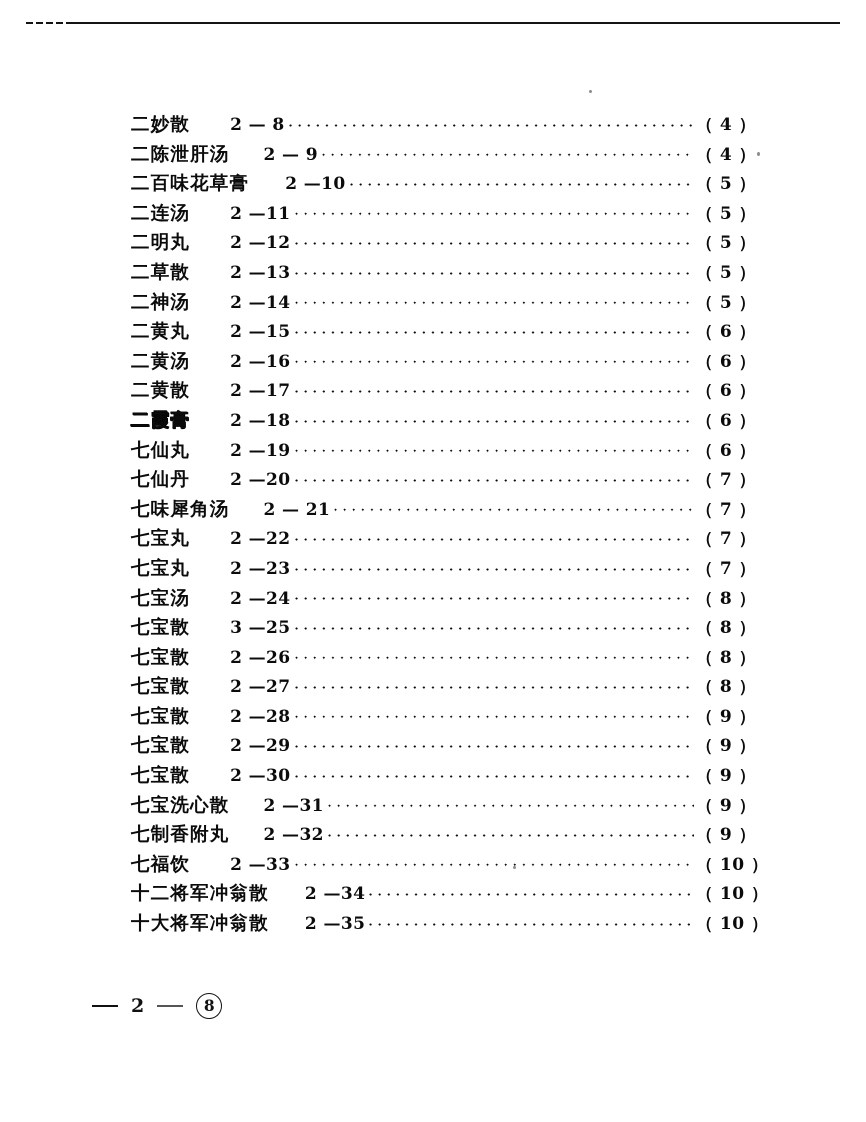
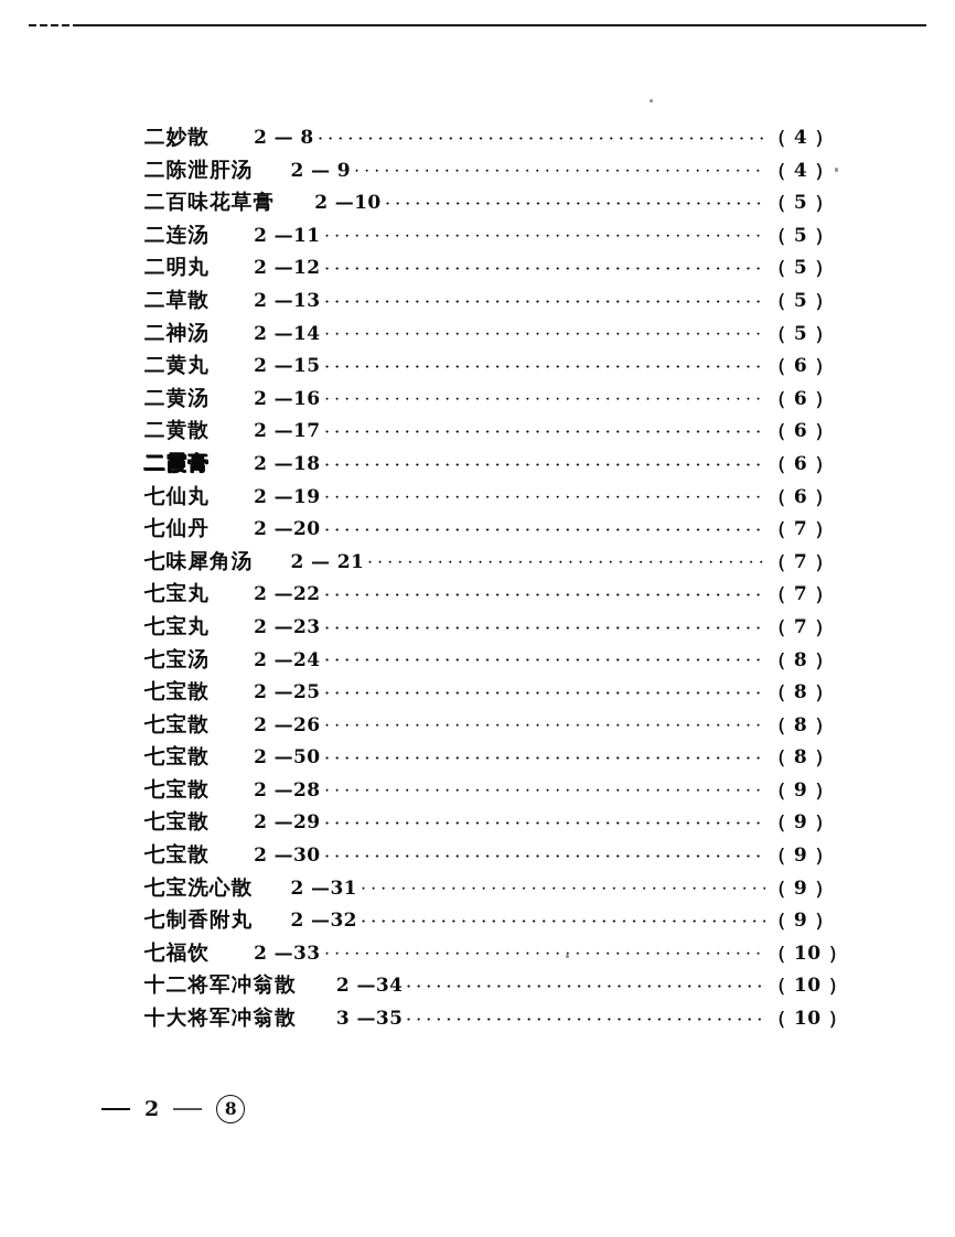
  二妙散
  2 — 8
  （ 4 ）
  二陈泄肝汤
  2 — 9
  （ 4 ）
  二百味花草膏
  2 —10
  （ 5 ）
  二连汤
  2 —11
  （ 5 ）
  二明丸
  2 —12
  （ 5 ）
  二草散
  2 —13
  （ 5 ）
  二神汤
  2 —14
  （ 5 ）
  二黄丸
  2 —15
  （ 6 ）
  二黄汤
  2 —16
  （ 6 ）
  二黄散
  2 —17
  （ 6 ）
  二霞膏
  2 —18
  （ 6 ）
  七仙丸
  2 —19
  （ 6 ）
  七仙丹
  2 —20
  （ 7 ）
  七味犀角汤
  2 — 21
  （ 7 ）
  七宝丸
  2 —22
  （ 7 ）
  七宝丸
  2 —23
  （ 7 ）
  七宝汤
  2 —24
  （ 8 ）
  七宝散
- 3 —25
+ 2 —25
  （ 8 ）
  七宝散
  2 —26
  （ 8 ）
  七宝散
- 2 —27
+ 2 —50
  （ 8 ）
  七宝散
  2 —28
  （ 9 ）
  七宝散
  2 —29
  （ 9 ）
  七宝散
  2 —30
  （ 9 ）
  七宝洗心散
  2 —31
  （ 9 ）
  七制香附丸
  2 —32
  （ 9 ）
  七福饮
  2 —33
  （ 10 ）
  十二将军冲翁散
  2 —34
  （ 10 ）
  十大将军冲翁散
- 2 —35
+ 3 —35
  （ 10 ）
  2
  8
